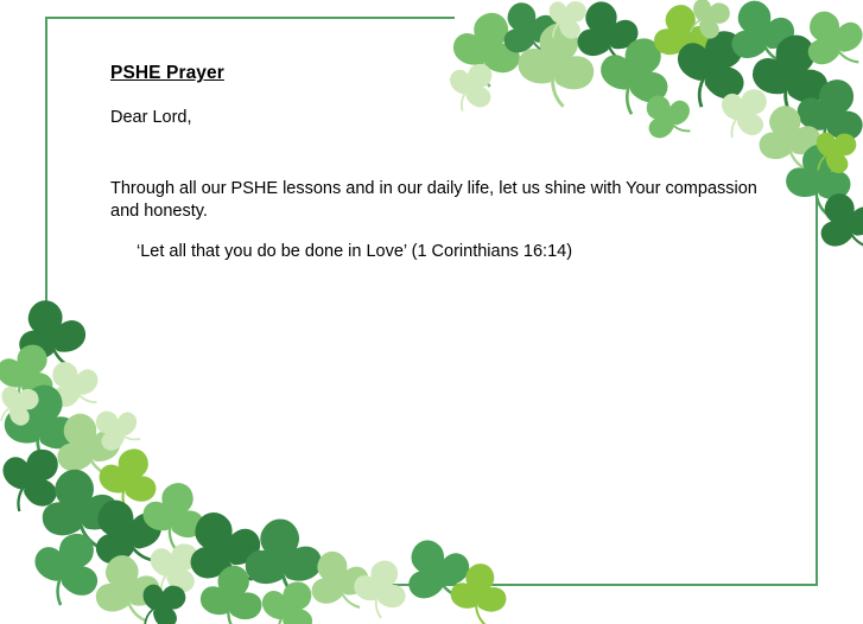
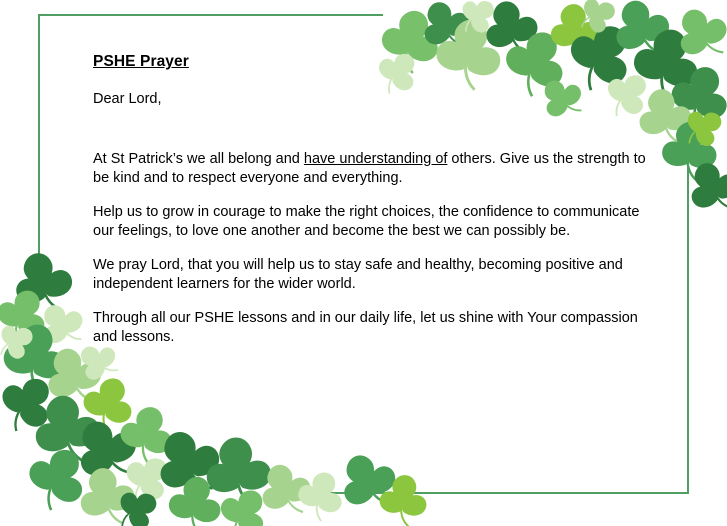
  PSHE Prayer
  Dear Lord,
+ At St Patrick’s we all belong and have understanding of others. Give us the strength to be kind and to respect everyone and everything.
+ Help us to grow in courage to make the right choices, the confidence to communicate our feelings, to love one another and become the best we can possibly be.
+ We pray Lord, that you will help us to stay safe and healthy, becoming positive and independent learners for the wider world.
- Through all our PSHE lessons and in our daily life, let us shine with Your compassion and honesty.
+ Through all our PSHE lessons and in our daily life, let us shine with Your compassion and lessons.
- ‘Let all that you do be done in Love’ (1 Corinthians 16:14)
